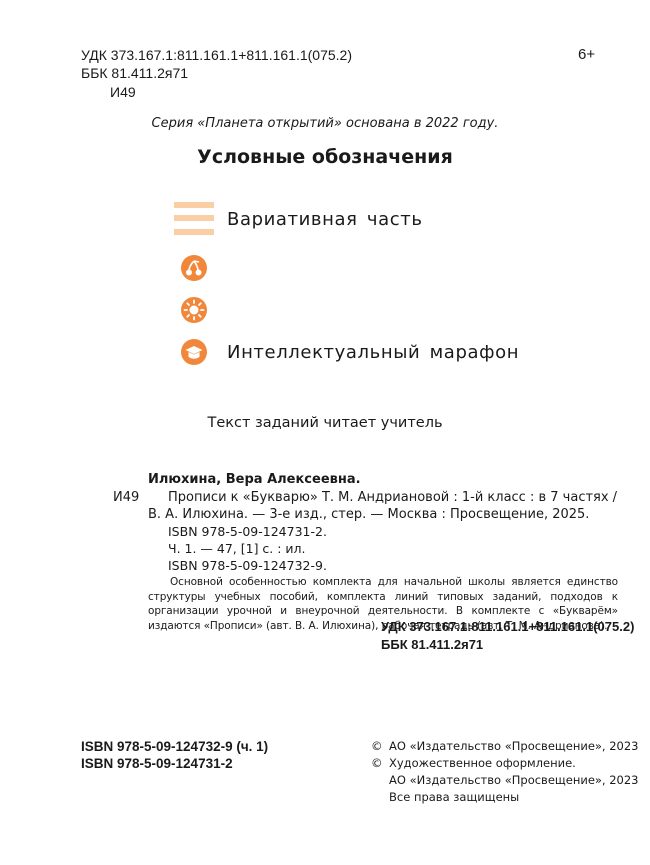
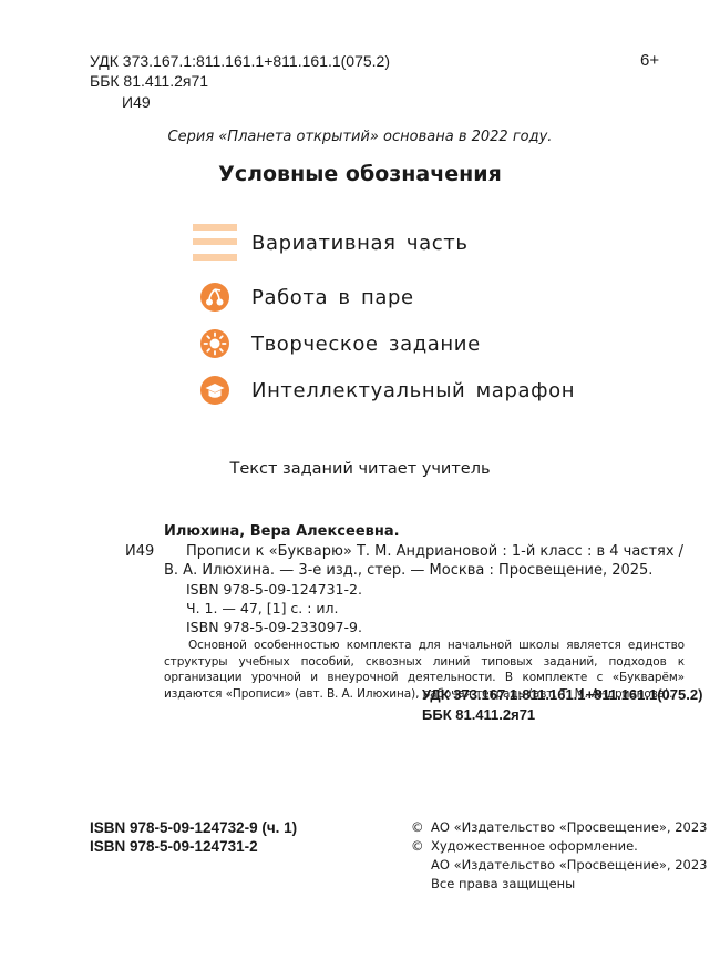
  УДК 373.167.1:811.161.1+811.161.1(075.2)
  ББК 81.411.2я71
  И49
  6+
  Серия «Планета открытий» основана в 2022 году.
  Условные обозначения
  Вариативная часть
+ Работа в паре
+ Творческое задание
  Интеллектуальный марафон
  Текст заданий читает учитель
  Илюхина, Вера Алексеевна.
  И49
- Прописи к «Букварю» Т. М. Андриановой : 1-й класс : в 7 частях /
+ Прописи к «Букварю» Т. М. Андриановой : 1-й класс : в 4 частях /
  В. А. Илюхина. — 3-е изд., стер. — Москва : Просвещение, 2025.
  ISBN 978-5-09-124731-2.
  Ч. 1. — 47, [1] с. : ил.
- ISBN 978-5-09-124732-9.
+ ISBN 978-5-09-233097-9.
- Основной особенностью комплекта для начальной школы является единство структуры учебных пособий, комплекта линий типовых заданий, подходов к организации урочной и внеурочной деятельности. В комплекте с «Букварём» издаются «Прописи» (авт. В. А. Илюхина), рабочая тетрадь (авт. Т. М. Андрианова).
+ Основной особенностью комплекта для начальной школы является единство структуры учебных пособий, сквозных линий типовых заданий, подходов к организации урочной и внеурочной деятельности. В комплекте с «Букварём» издаются «Прописи» (авт. В. А. Илюхина), рабочая тетрадь (авт. Т. М. Андрианова).
  УДК 373.167.1:811.161.1+811.161.1(075.2)
  ББК 81.411.2я71
  ISBN 978-5-09-124732-9 (ч. 1)
  ISBN 978-5-09-124731-2
  ©
  АО «Издательство «Просвещение», 2023
  ©
  Художественное оформление.
  АО «Издательство «Просвещение», 2023
  Все права защищены
